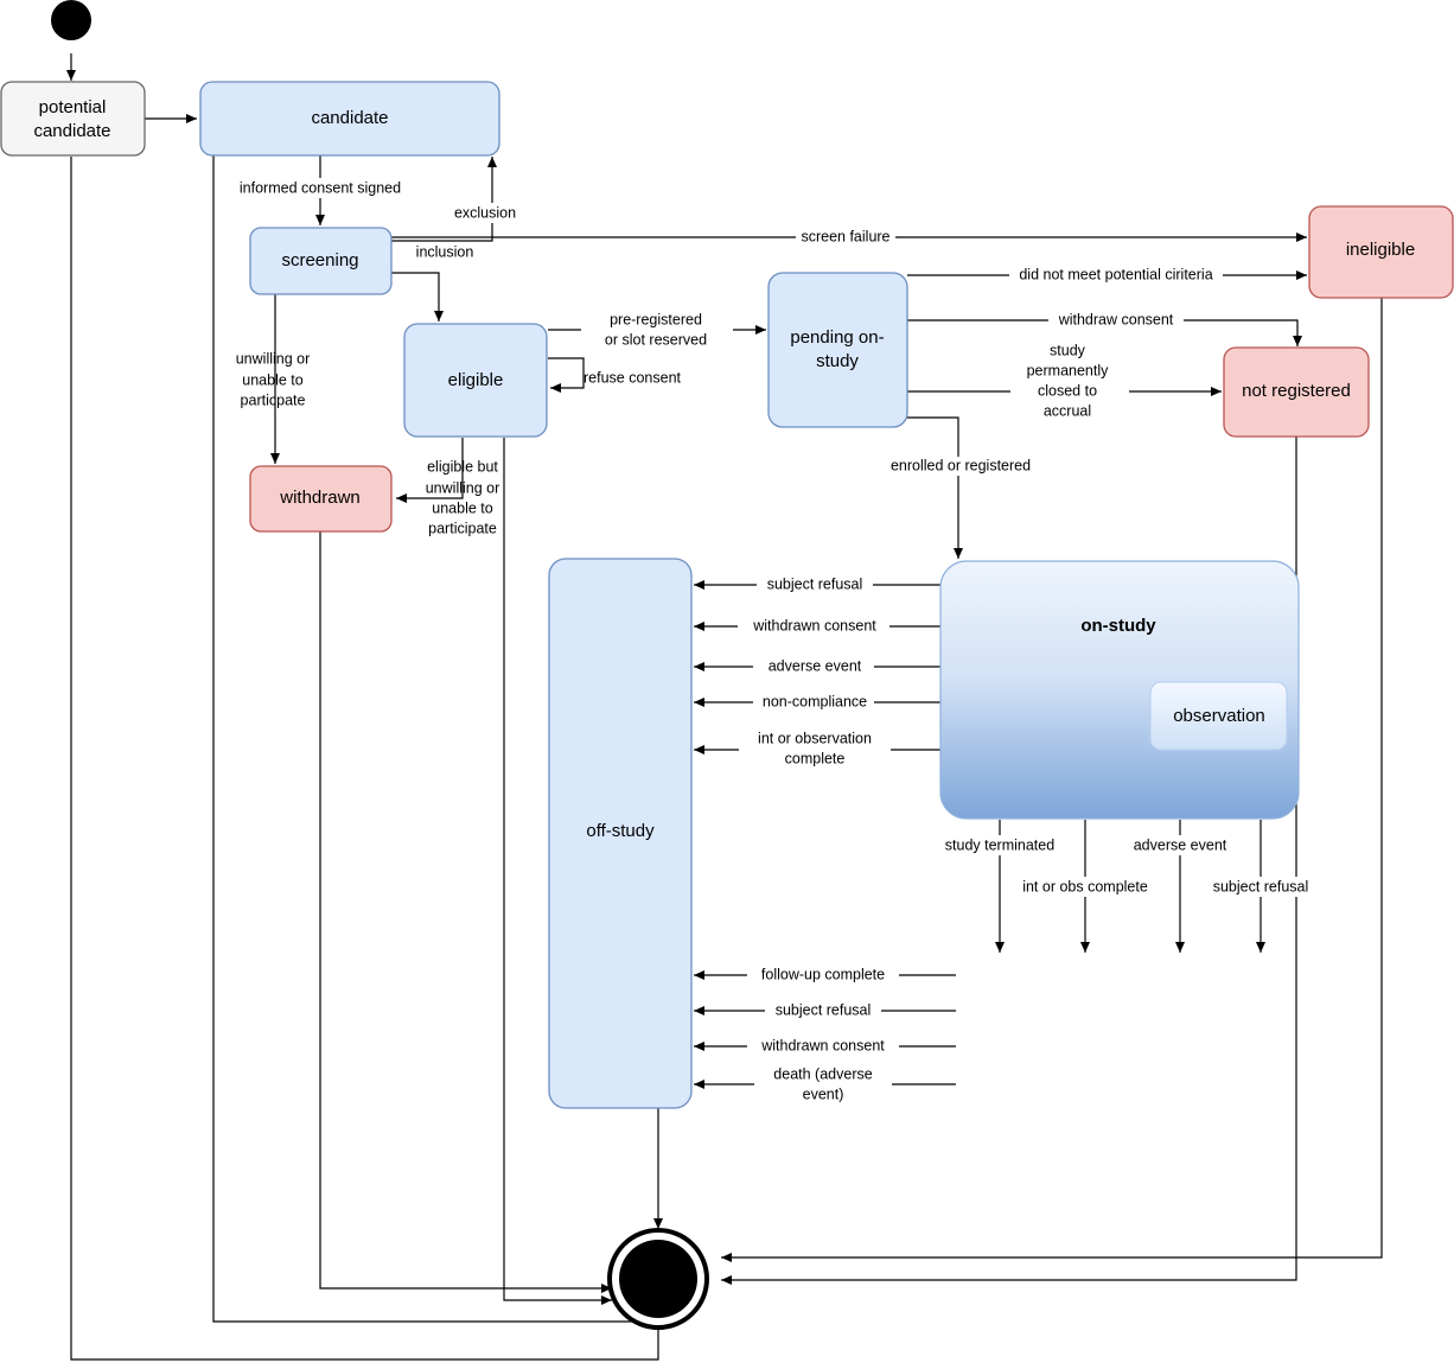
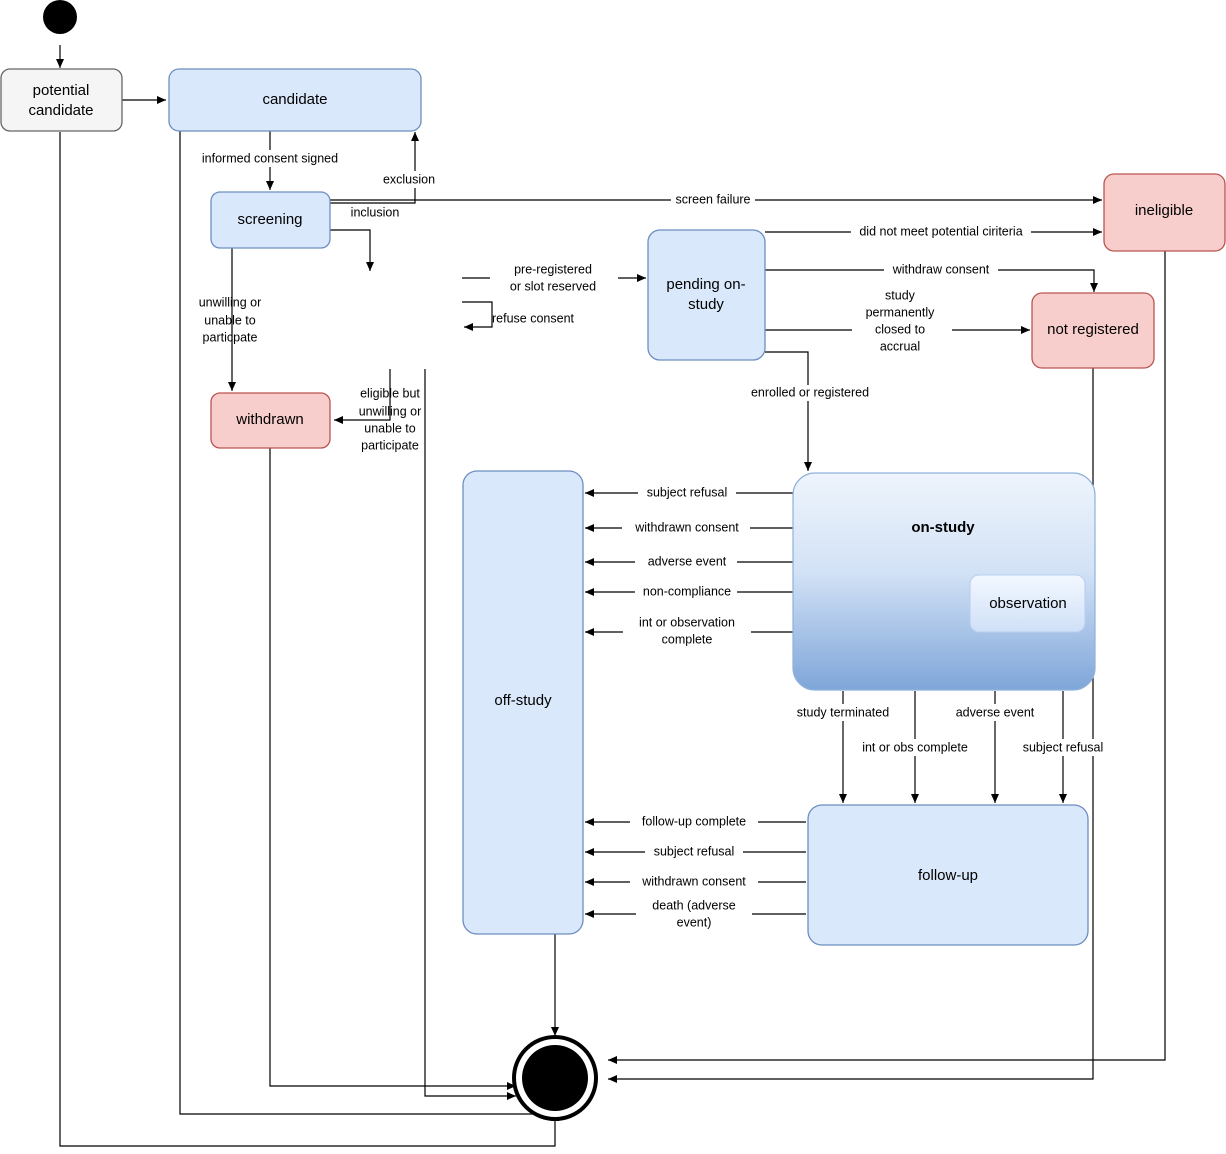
  potential
  candidate
  candidate
  screening
- eligible
  withdrawn
  ineligible
  not registered
  pending on-
  study
  off-study
  on-study
  observation
+ follow-up
  informed consent signed
  inclusion
  exclusion
  screen failure
  unwilling or
  unable to
  particpate
  eligible but
  unwilling or
  unable to
  participate
  refuse consent
  pre-registered
  or slot reserved
  did not meet potential ciriteria
  withdraw consent
  study
  permanently
  closed to
  accrual
  enrolled or registered
  subject refusal
  withdrawn consent
  adverse event
  non-compliance
  int or observation
  complete
  study terminated
  int or obs complete
  adverse event
  subject refusal
  follow-up complete
  subject refusal
  withdrawn consent
  death (adverse
  event)
